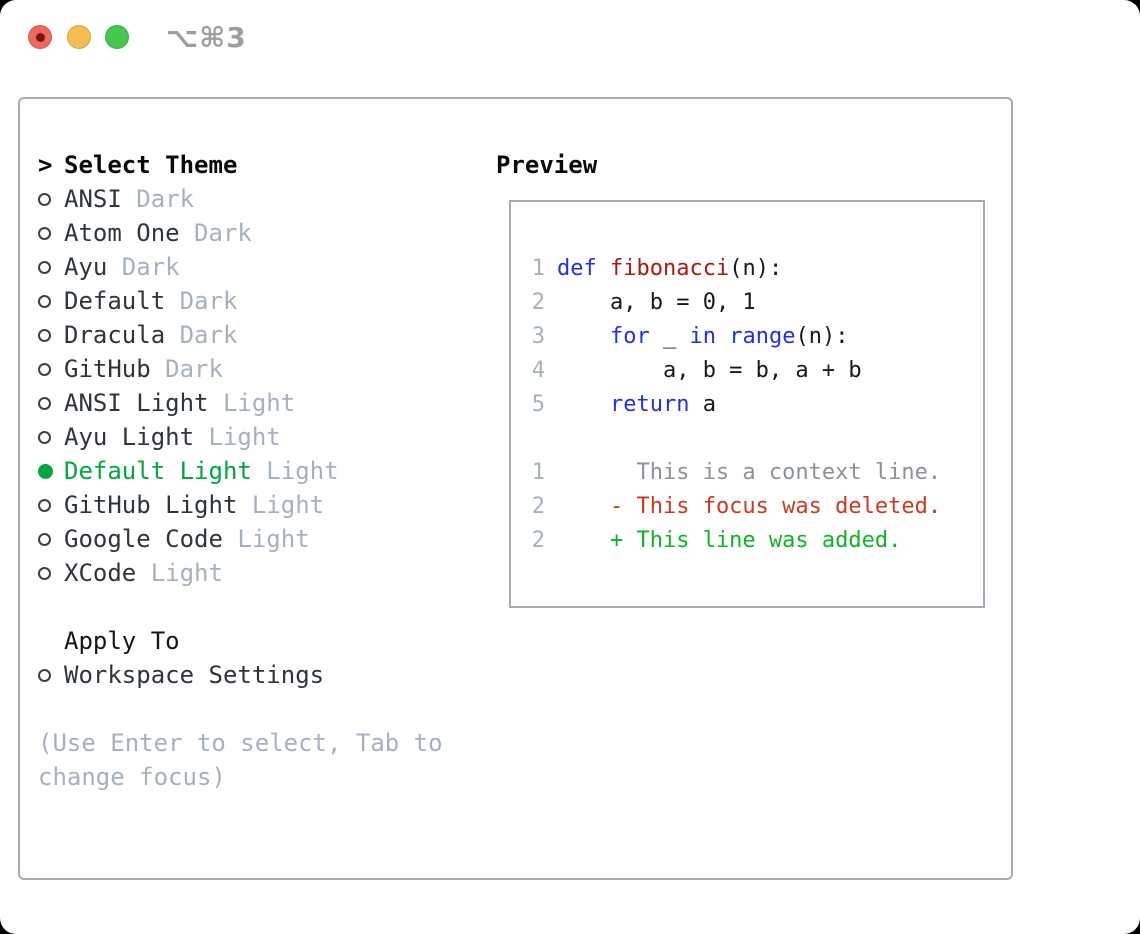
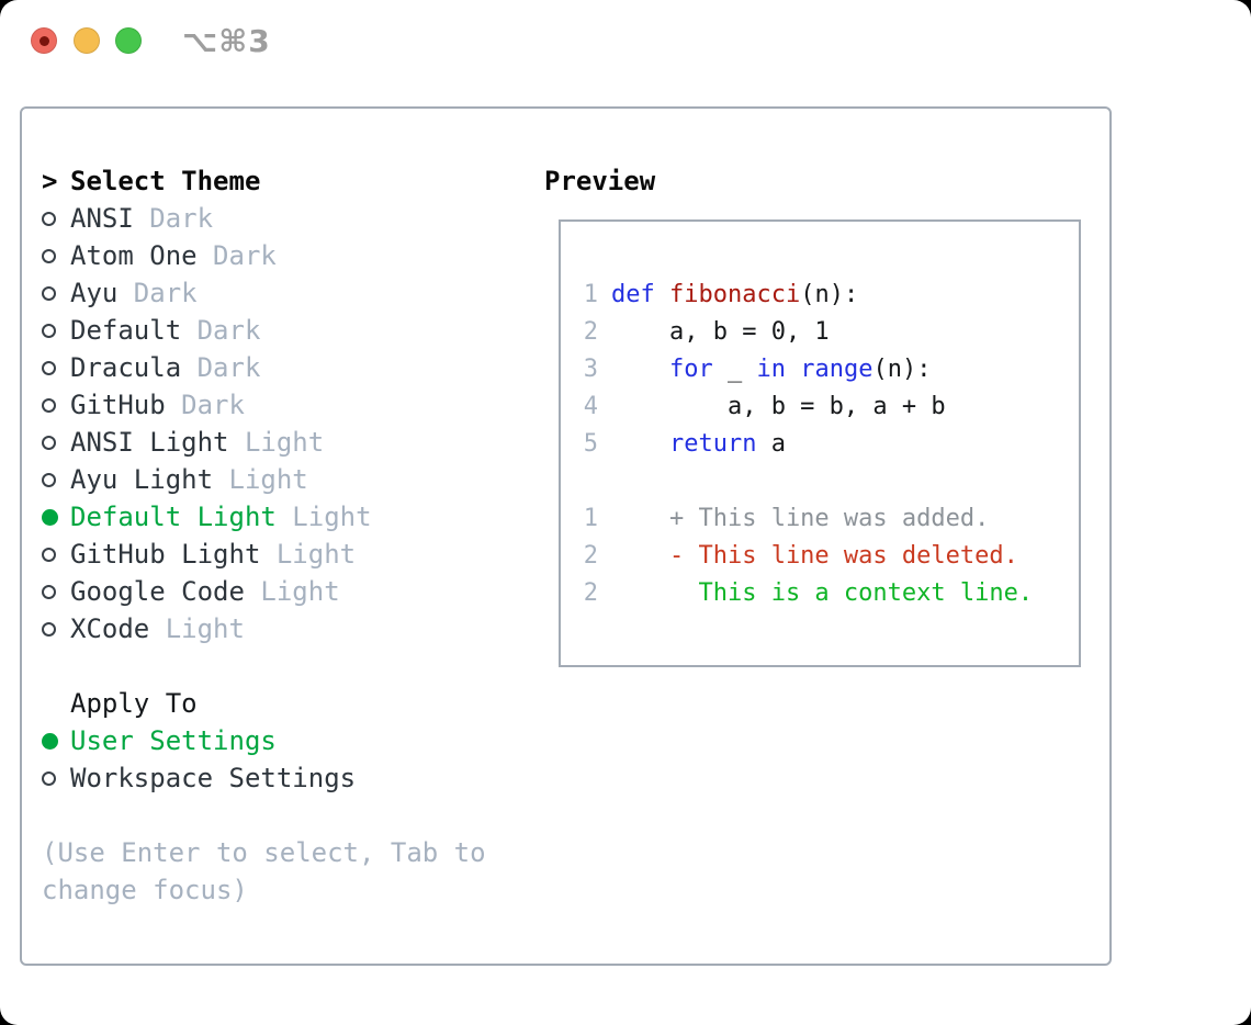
  ⌥⌘3
  >
  Select Theme
  ANSI
  Dark
  Atom One
  Dark
  Ayu
  Dark
  Default
  Dark
  Dracula
  Dark
  GitHub
  Dark
  ANSI Light
  Light
  Ayu Light
  Light
  Default Light
  Light
  GitHub Light
  Light
  Google Code
  Light
  XCode
  Light
  Apply To
+ User Settings
  Workspace Settings
  (Use Enter to select, Tab to
  change focus)
  Preview
  1
  def fibonacci(n):
  2
  a, b = 0, 1
  3
  for _ in range(n):
  4
  a, b = b, a + b
  5
  return a
  1
- This is a context line.
+ + This line was added.
  2
- - This focus was deleted.
+ - This line was deleted.
  2
- + This line was added.
+ This is a context line.
